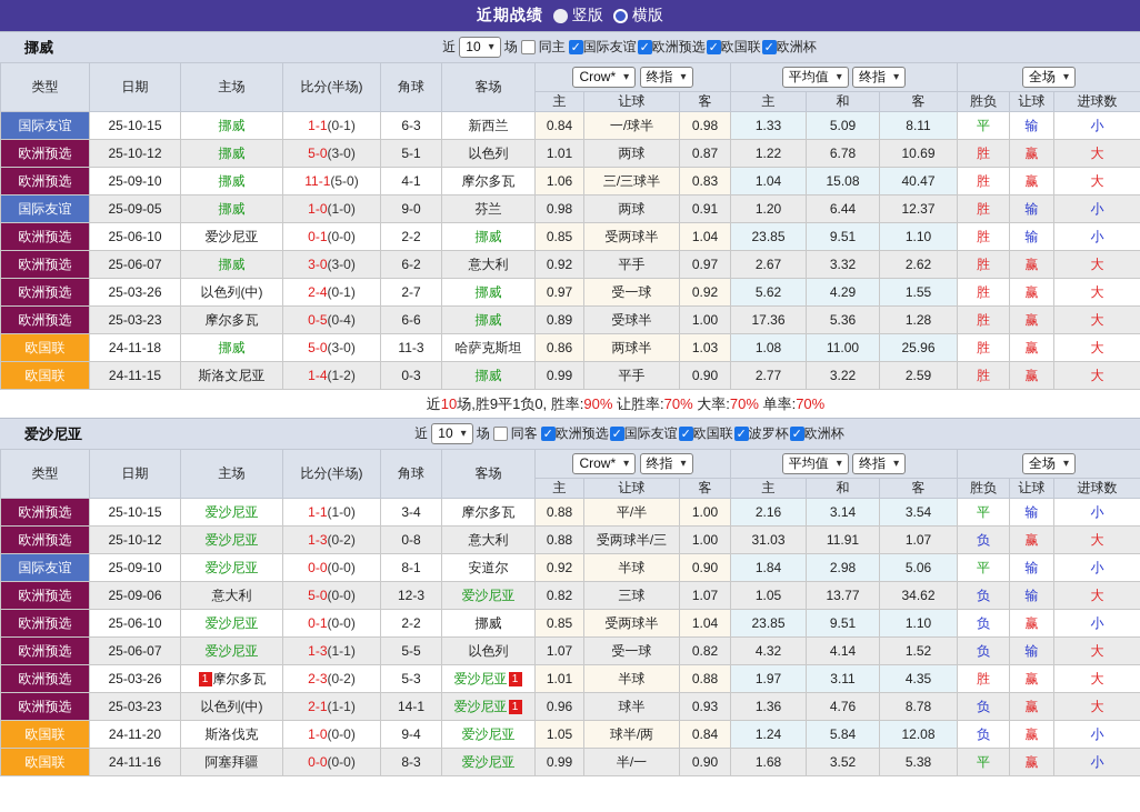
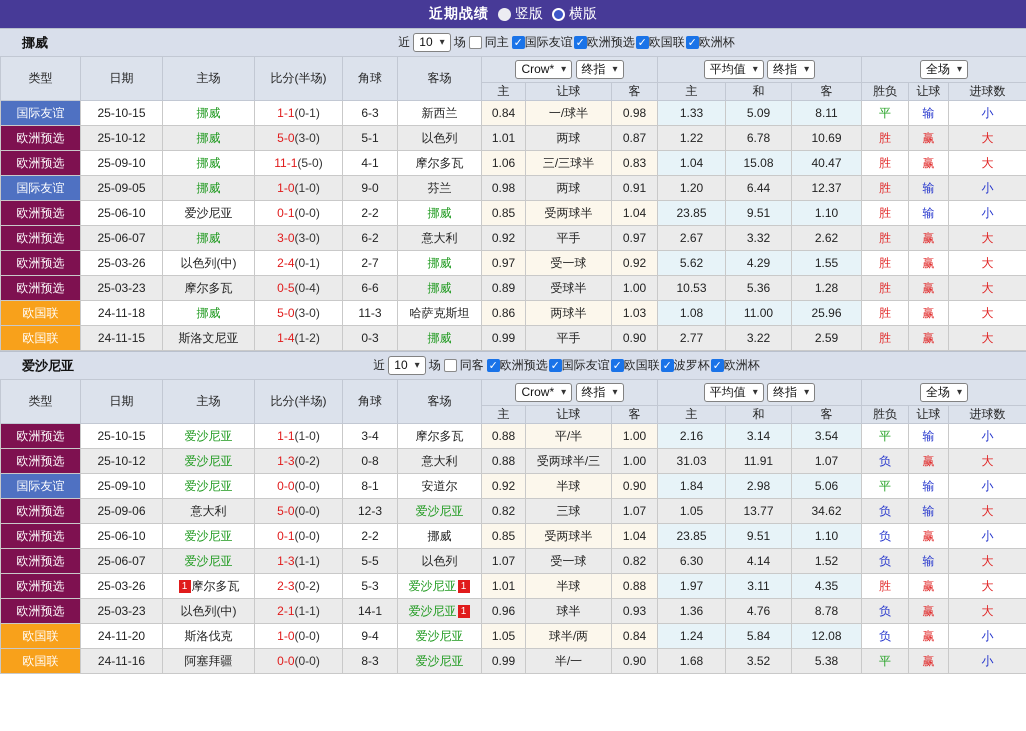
  近期战绩
  竖版
  横版
  挪威
  近
  10
  ▾
  场
  同主
  ✓
  国际友谊
  ✓
  欧洲预选
  ✓
  欧国联
  ✓
  欧洲杯
  类型	日期	主场	比分(半场)	角球	客场	Crow* ▾ 终指 ▾	平均值 ▾ 终指 ▾	全场 ▾
  主	让球	客	主	和	客	胜负	让球	进球数
  国际友谊	25-10-15	挪威	1-1(0-1)	6-3	新西兰	0.84	一/球半	0.98	1.33	5.09	8.11	平	输	小
  欧洲预选	25-10-12	挪威	5-0(3-0)	5-1	以色列	1.01	两球	0.87	1.22	6.78	10.69	胜	赢	大
  欧洲预选	25-09-10	挪威	11-1(5-0)	4-1	摩尔多瓦	1.06	三/三球半	0.83	1.04	15.08	40.47	胜	赢	大
  国际友谊	25-09-05	挪威	1-0(1-0)	9-0	芬兰	0.98	两球	0.91	1.20	6.44	12.37	胜	输	小
  欧洲预选	25-06-10	爱沙尼亚	0-1(0-0)	2-2	挪威	0.85	受两球半	1.04	23.85	9.51	1.10	胜	输	小
  欧洲预选	25-06-07	挪威	3-0(3-0)	6-2	意大利	0.92	平手	0.97	2.67	3.32	2.62	胜	赢	大
  欧洲预选	25-03-26	以色列(中)	2-4(0-1)	2-7	挪威	0.97	受一球	0.92	5.62	4.29	1.55	胜	赢	大
- 欧洲预选	25-03-23	摩尔多瓦	0-5(0-4)	6-6	挪威	0.89	受球半	1.00	17.36	5.36	1.28	胜	赢	大
+ 欧洲预选	25-03-23	摩尔多瓦	0-5(0-4)	6-6	挪威	0.89	受球半	1.00	10.53	5.36	1.28	胜	赢	大
  欧国联	24-11-18	挪威	5-0(3-0)	11-3	哈萨克斯坦	0.86	两球半	1.03	1.08	11.00	25.96	胜	赢	大
  欧国联	24-11-15	斯洛文尼亚	1-4(1-2)	0-3	挪威	0.99	平手	0.90	2.77	3.22	2.59	胜	赢	大
- 近10场,胜9平1负0, 胜率:90% 让胜率:70% 大率:70% 单率:70%
  爱沙尼亚
  近
  10
  ▾
  场
  同客
  ✓
  欧洲预选
  ✓
  国际友谊
  ✓
  欧国联
  ✓
  波罗杯
  ✓
  欧洲杯
  类型	日期	主场	比分(半场)	角球	客场	Crow* ▾ 终指 ▾	平均值 ▾ 终指 ▾	全场 ▾
  主	让球	客	主	和	客	胜负	让球	进球数
  欧洲预选	25-10-15	爱沙尼亚	1-1(1-0)	3-4	摩尔多瓦	0.88	平/半	1.00	2.16	3.14	3.54	平	输	小
  欧洲预选	25-10-12	爱沙尼亚	1-3(0-2)	0-8	意大利	0.88	受两球半/三	1.00	31.03	11.91	1.07	负	赢	大
  国际友谊	25-09-10	爱沙尼亚	0-0(0-0)	8-1	安道尔	0.92	半球	0.90	1.84	2.98	5.06	平	输	小
  欧洲预选	25-09-06	意大利	5-0(0-0)	12-3	爱沙尼亚	0.82	三球	1.07	1.05	13.77	34.62	负	输	大
  欧洲预选	25-06-10	爱沙尼亚	0-1(0-0)	2-2	挪威	0.85	受两球半	1.04	23.85	9.51	1.10	负	赢	小
- 欧洲预选	25-06-07	爱沙尼亚	1-3(1-1)	5-5	以色列	1.07	受一球	0.82	4.32	4.14	1.52	负	输	大
+ 欧洲预选	25-06-07	爱沙尼亚	1-3(1-1)	5-5	以色列	1.07	受一球	0.82	6.30	4.14	1.52	负	输	大
  欧洲预选	25-03-26	1 摩尔多瓦	2-3(0-2)	5-3	爱沙尼亚 1	1.01	半球	0.88	1.97	3.11	4.35	胜	赢	大
  欧洲预选	25-03-23	以色列(中)	2-1(1-1)	14-1	爱沙尼亚 1	0.96	球半	0.93	1.36	4.76	8.78	负	赢	大
  欧国联	24-11-20	斯洛伐克	1-0(0-0)	9-4	爱沙尼亚	1.05	球半/两	0.84	1.24	5.84	12.08	负	赢	小
  欧国联	24-11-16	阿塞拜疆	0-0(0-0)	8-3	爱沙尼亚	0.99	半/一	0.90	1.68	3.52	5.38	平	赢	小
